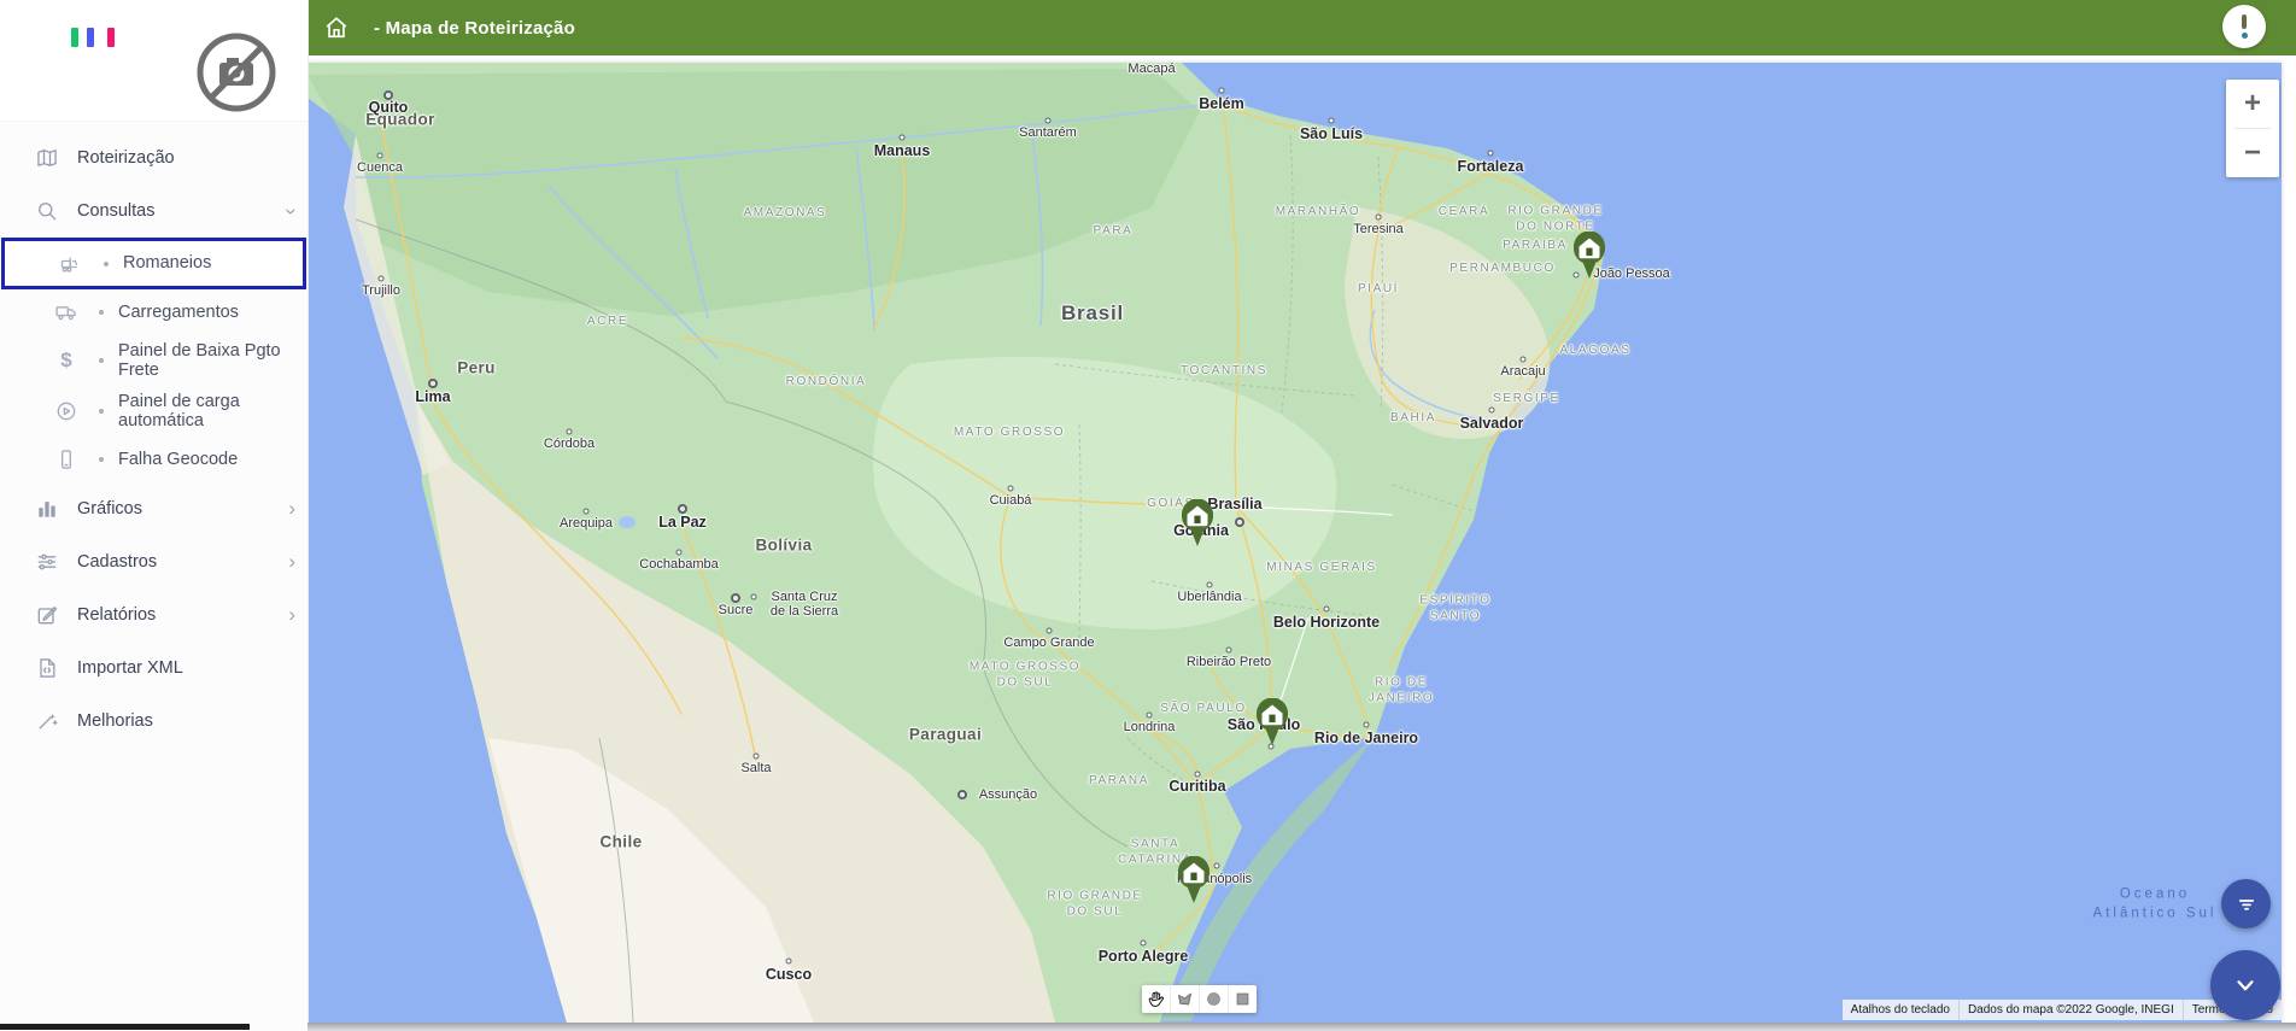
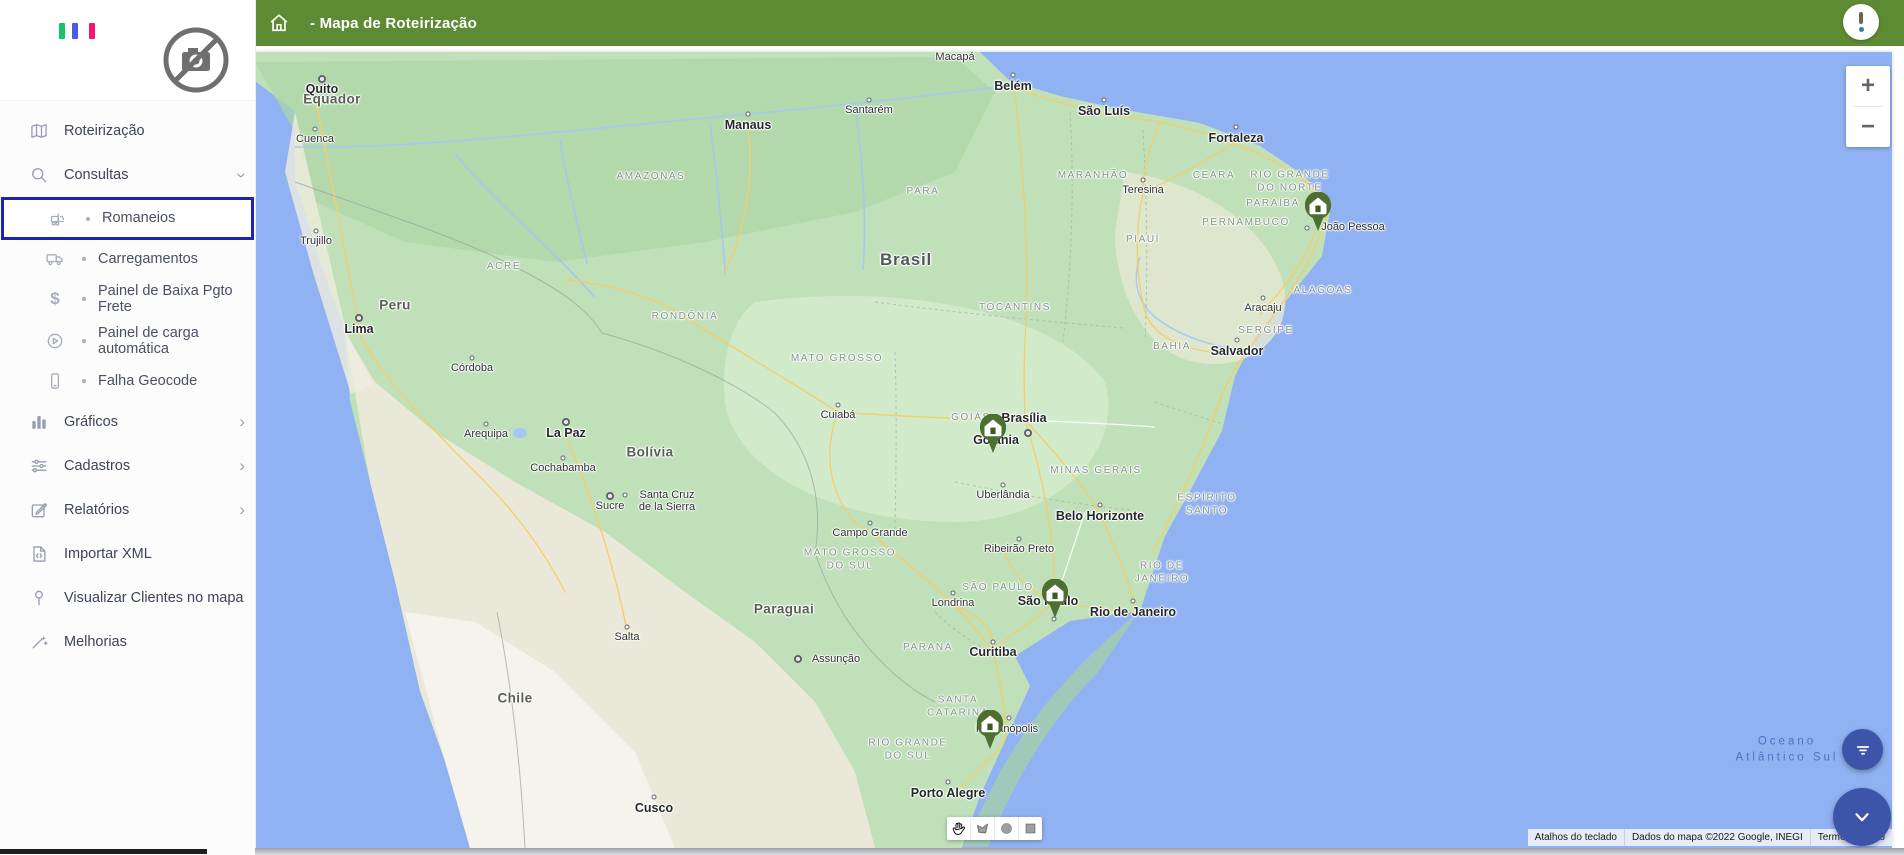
  Roteirização
  Consultas
  Romaneios
  Carregamentos
  $
  Painel de Baixa Pgto Frete
  Painel de carga automática
  Falha Geocode
  Gráficos
  ›
  Cadastros
  ›
  Relatórios
  ›
  Importar XML
+ Visualizar Clientes no mapa
  Melhorias
  - Mapa de Roteirização
  Equador
  Peru
  Bolívia
  Paraguai
  Chile
  Brasil
  AMAZONAS
  PARÁ
  MARANHÃO
  CEARÁ
  RIO GRANDE
  DO NORTE
  PARAÍBA
  PERNAMBUCO
  PIAUÍ
  TOCANTINS
  ALAGOAS
  SERGIPE
  RONDÔNIA
  ACRE
  MATO GROSSO
  BAHIA
  GOIÁ
  MINAS GERAIS
  ESPÍRITO
  SANTO
  MATO GROSSO
  DO SUL
  SÃO PAULO
  RIO DE
  JANEIRO
  PARANÁ
  SANTA
  CATARIN
  RIO GRANDE
  DO SUL
  Quito
  Cuenca
  Trujillo
  Lima
  Córdoba
  Arequipa
  La Paz
  Cochabamba
  Sucre
  Santa Cruz
  de la Sierra
  Salta
  Cusco
  Macapá
  Santarém
  Belém
  Manaus
  São Luís
  Fortaleza
  Teresina
  João Pessoa
  Aracaju
  Salvador
  Cuiabá
  Brasília
  Gonia
  Uberlândia
  Campo Grande
  Ribeirão Preto
  Belo Horizonte
  Londrina
  Rio de Janeiro
  Curitiba
  Assunção
  Porto Alegre
  Oceano Atlântico Sul
  +
  −
  Atalhos do teclado
  Dados do mapa ©2022 Google, INEGI
